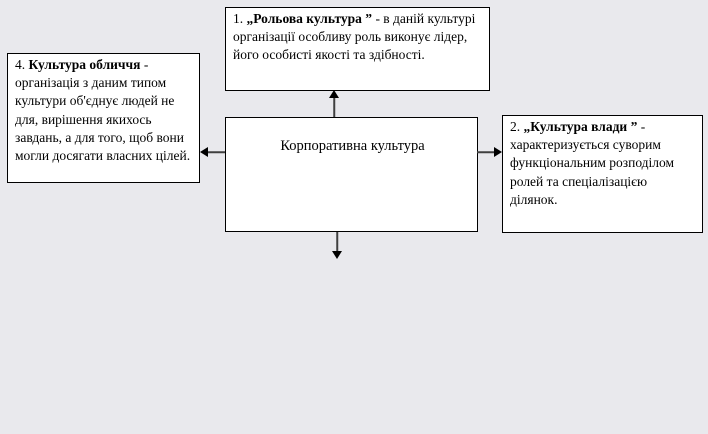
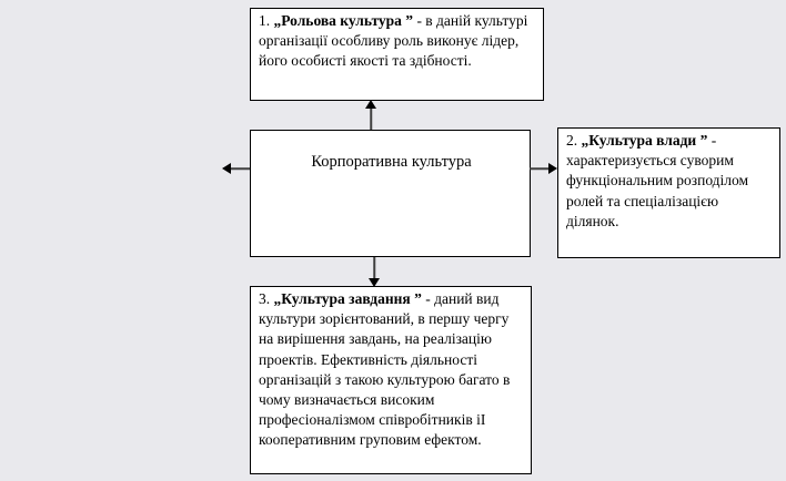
  1. „Рольова культура ” - в даній культурі організації особливу роль виконує лідер, його особисті якості та здібності.
- 4. Культура обличчя - організація з даним типом культури об'єднує людей не для, вирішення якихось завдань, а для того, щоб вони могли досягати власних цілей.
  Корпоративна культура
  2. „Культура влади ” - характеризується суворим функціональним розподілом ролей та спеціалізацією ділянок.
+ 3. „Культура завдання ” - даний вид культури зорієнтований, в першу чергу на вирішення завдань, на реалізацію проектів. Ефективність діяльності організацій з такою культурою багато в чому визначається високим професіоналізмом співробітників іІ кооперативним груповим ефектом.
